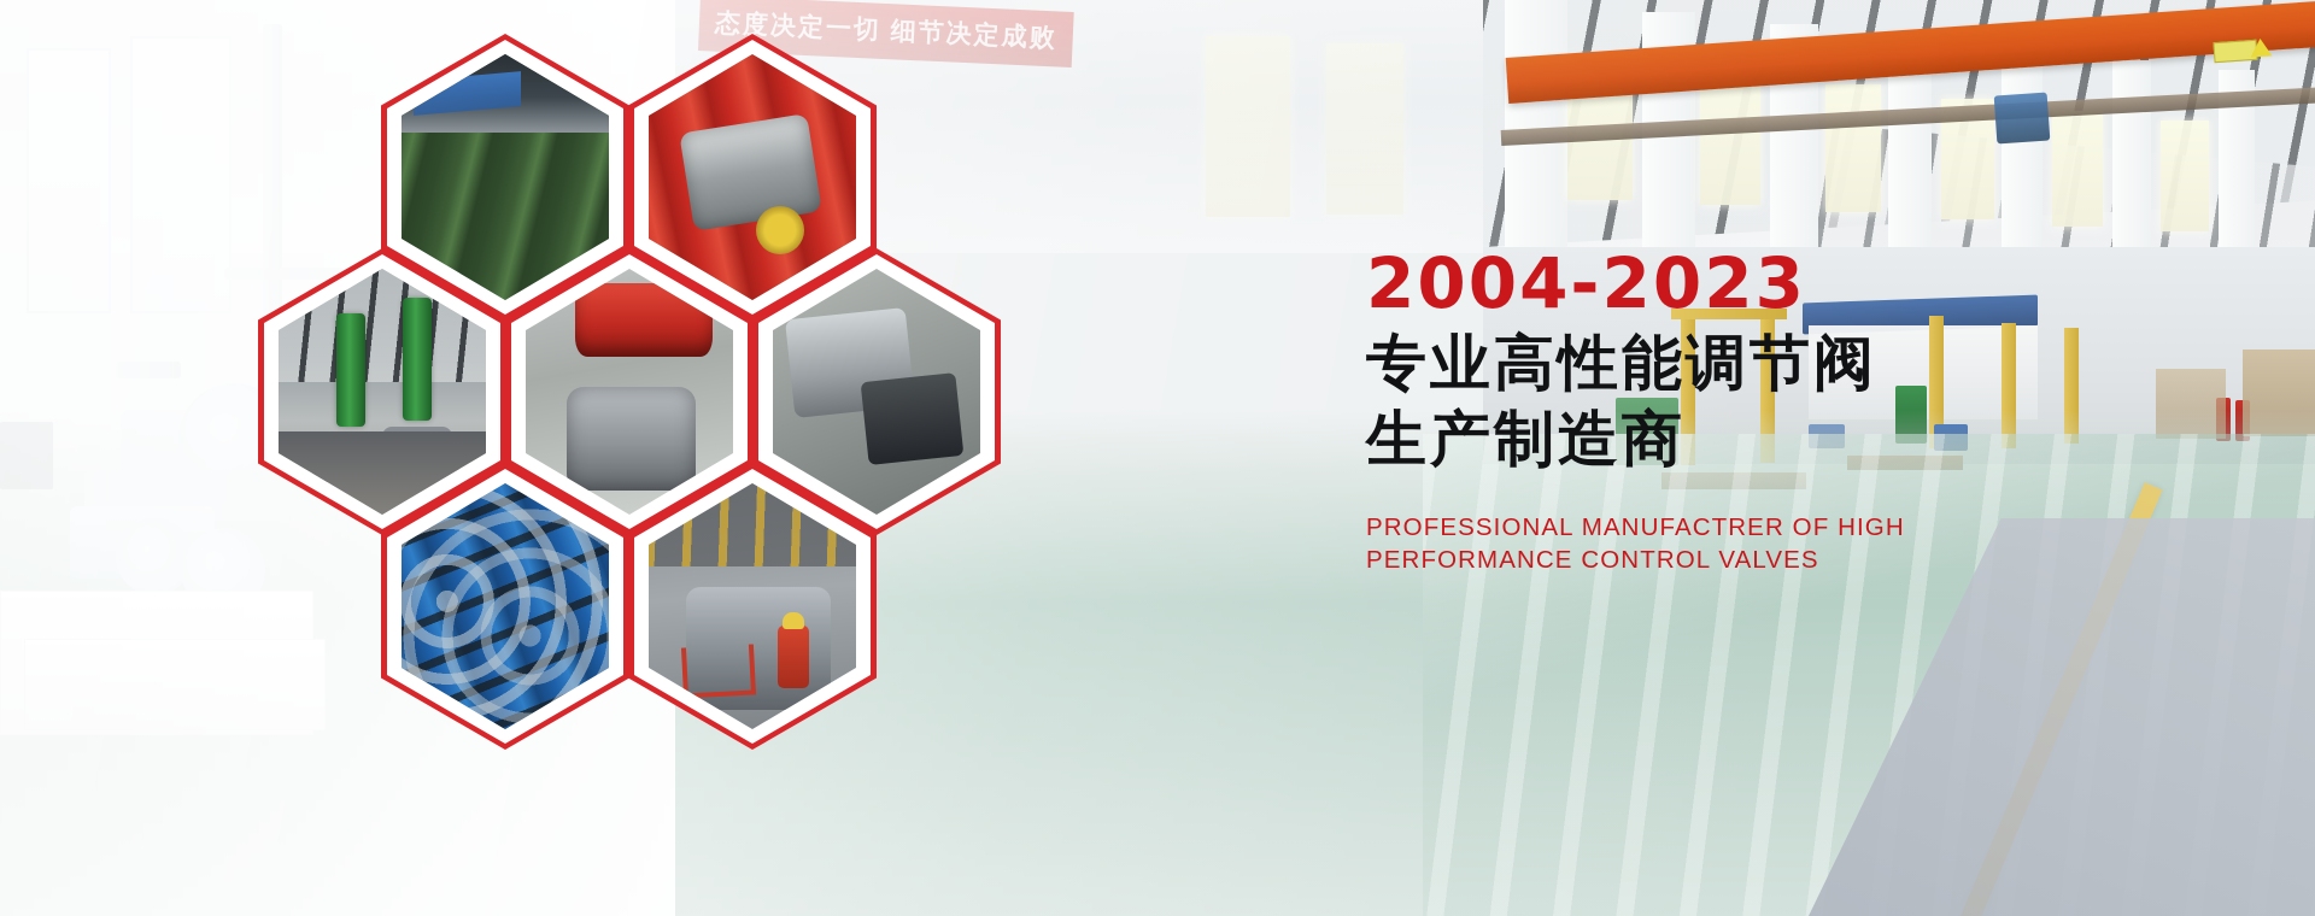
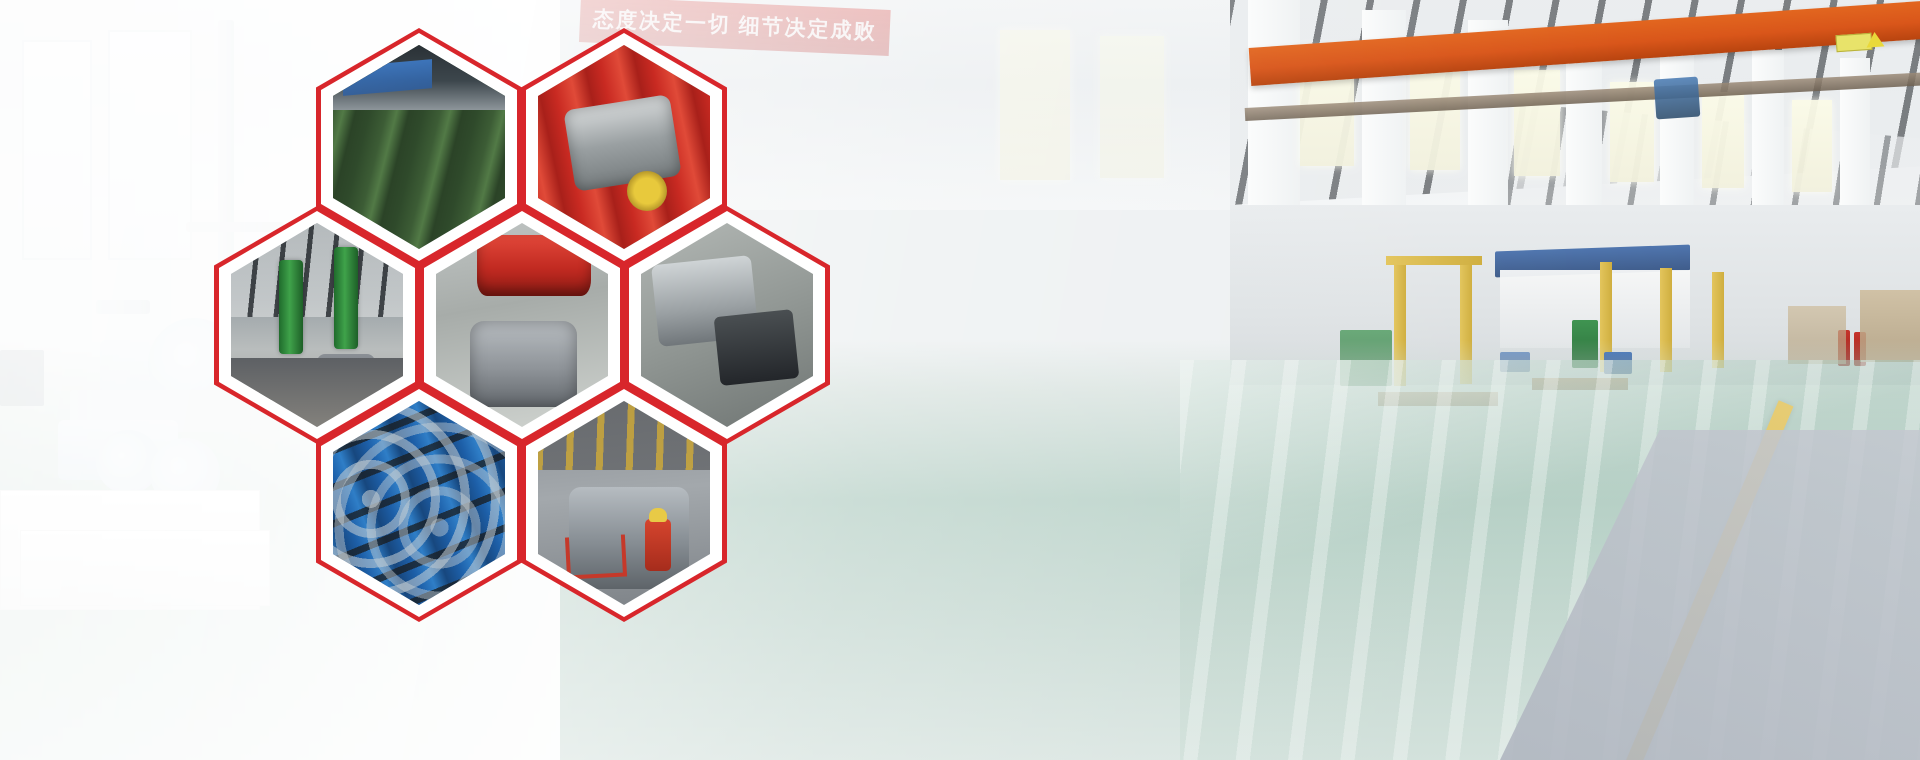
- 2004-2023
- 专业高性能调节阀
- 生产制造商
- PROFESSIONAL MANUFACTRER OF HIGH
- PERFORMANCE CONTROL VALVES
